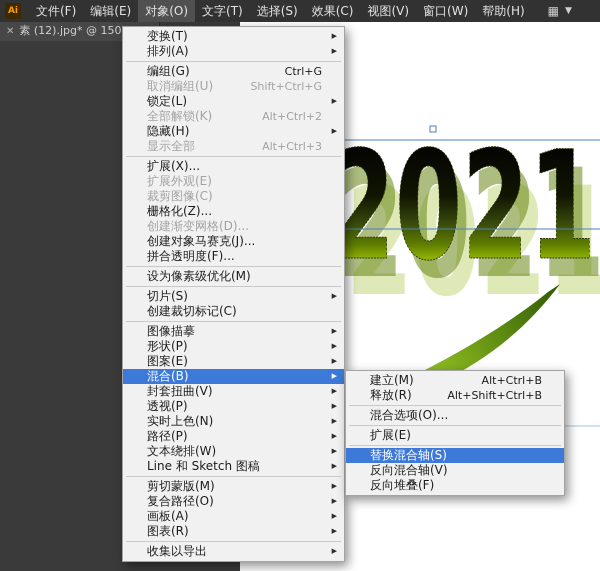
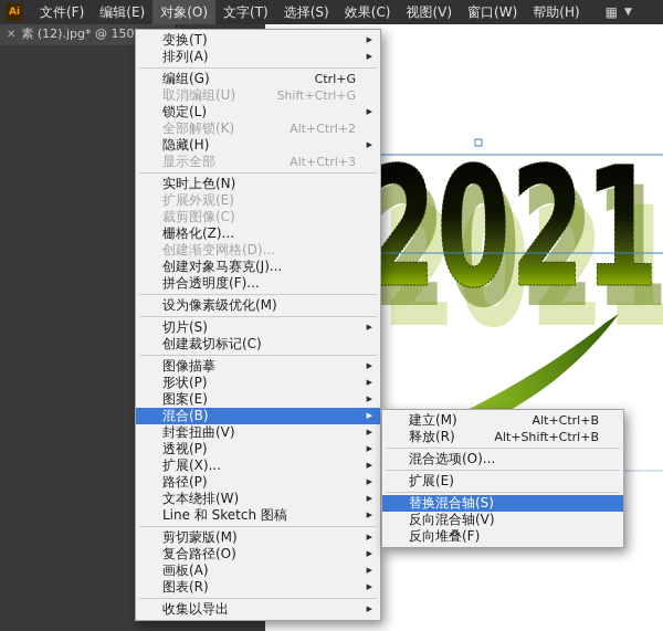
  2021
  2021
  2021
  ✕
  素 (12).jpg* @ 150
  Ai
  文件(F)
  编辑(E)
  对象(O)
  文字(T)
  选择(S)
  效果(C)
  视图(V)
  窗口(W)
  帮助(H)
  ▦
  ▼
  变换(T)
  ▶
  排列(A)
  ▶
  编组(G)
  Ctrl+G
  取消编组(U)
  Shift+Ctrl+G
  锁定(L)
  ▶
  全部解锁(K)
  Alt+Ctrl+2
  隐藏(H)
  ▶
  显示全部
  Alt+Ctrl+3
- 扩展(X)...
+ 实时上色(N)
  扩展外观(E)
  裁剪图像(C)
  栅格化(Z)...
  创建渐变网格(D)...
  创建对象马赛克(J)...
  拼合透明度(F)...
  设为像素级优化(M)
  切片(S)
  ▶
  创建裁切标记(C)
  图像描摹
  ▶
  形状(P)
  ▶
  图案(E)
  ▶
  混合(B)
  ▶
  封套扭曲(V)
  ▶
  透视(P)
  ▶
- 实时上色(N)
+ 扩展(X)...
  ▶
  路径(P)
  ▶
  文本绕排(W)
  ▶
  Line 和 Sketch 图稿
  ▶
  剪切蒙版(M)
  ▶
  复合路径(O)
  ▶
  画板(A)
  ▶
  图表(R)
  ▶
  收集以导出
  ▶
  建立(M)
  Alt+Ctrl+B
  释放(R)
  Alt+Shift+Ctrl+B
  混合选项(O)...
  扩展(E)
  替换混合轴(S)
  反向混合轴(V)
  反向堆叠(F)
